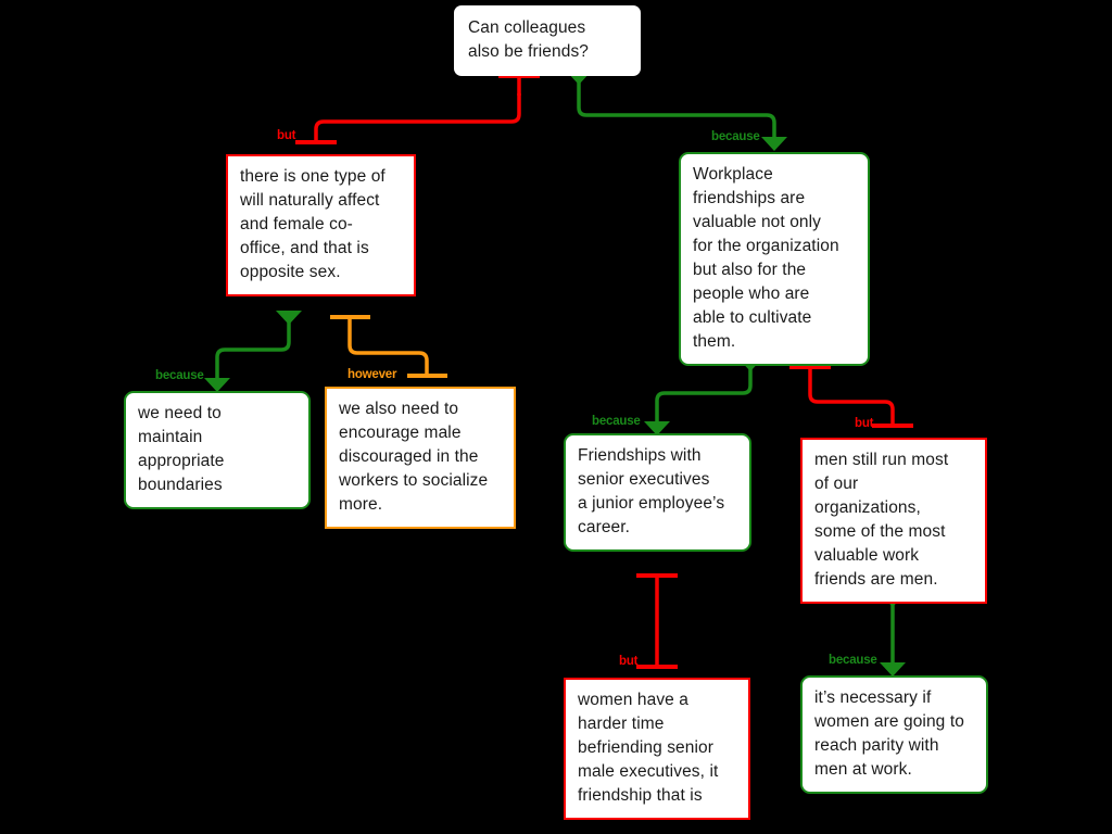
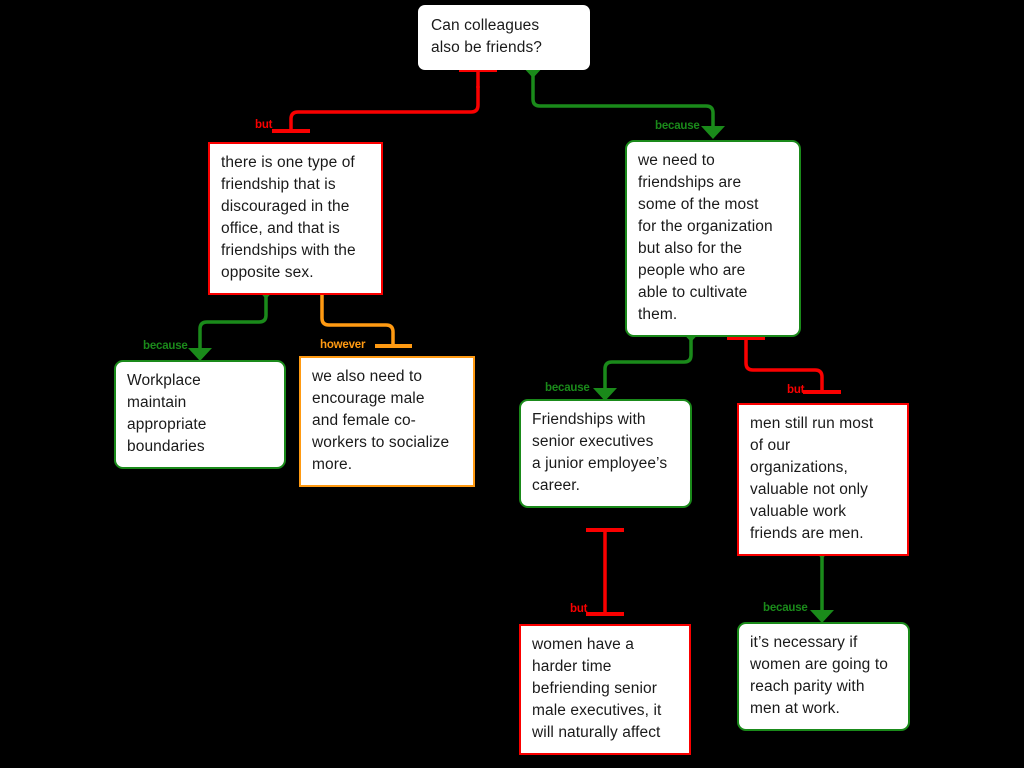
  but
  because
  because
  however
  because
  but
  but
  because
  Can colleagues
  also be friends?
  there is one type of
- will naturally affect
+ friendship that is
- and female co-
+ discouraged in the
  office, and that is
+ friendships with the
  opposite sex.
- Workplace
+ we need to
  friendships are
- valuable not only
+ some of the most
  for the organization
  but also for the
  people who are
  able to cultivate
  them.
- we need to
+ Workplace
  maintain
  appropriate
  boundaries
  we also need to
  encourage male
- discouraged in the
+ and female co-
  workers to socialize
  more.
  Friendships with
  senior executives
  a junior employee’s
  career.
  men still run most
  of our
  organizations,
- some of the most
+ valuable not only
  valuable work
  friends are men.
  women have a
  harder time
  befriending senior
  male executives, it
- friendship that is
+ will naturally affect
  it’s necessary if
  women are going to
  reach parity with
  men at work.
